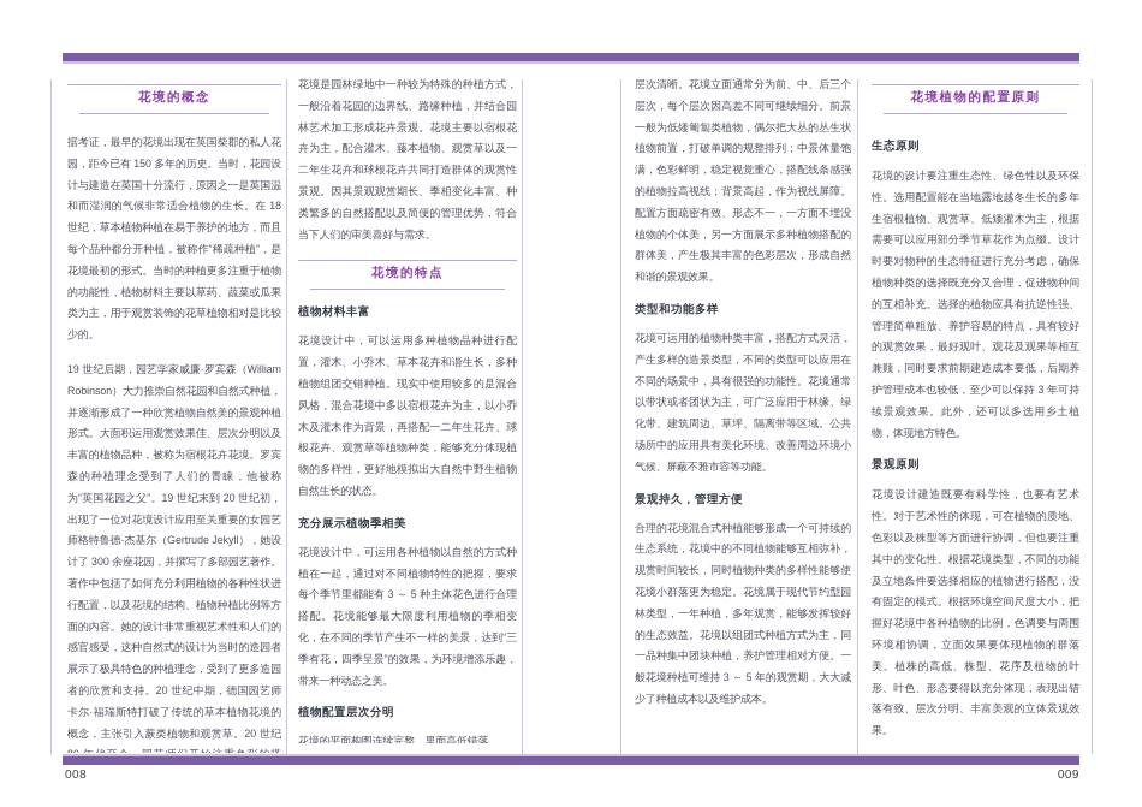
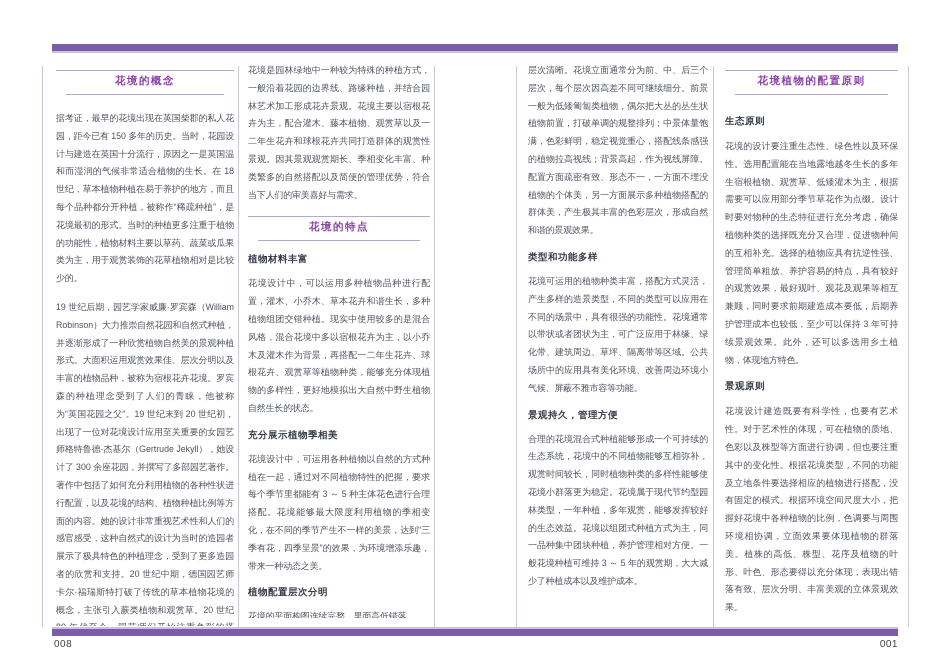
  花境的概念
  据考证，最早的花境出现在英国柴郡的私人花园，距今已有 150 多年的历史。当时，花园设计与建造在英国十分流行，原因之一是英国温和而湿润的气候非常适合植物的生长。在 18 世纪，草本植物种植在易于养护的地方，而且每个品种都分开种植，被称作“稀疏种植”，是花境最初的形式。当时的种植更多注重于植物的功能性，植物材料主要以草药、蔬菜或瓜果类为主，用于观赏装饰的花草植物相对是比较少的。
  19 世纪后期，园艺学家威廉·罗宾森（William Robinson）大力推崇自然花园和自然式种植，并逐渐形成了一种欣赏植物自然美的景观种植形式。大面积运用观赏效果佳、层次分明以及丰富的植物品种，被称为宿根花卉花境。罗宾森的种植理念受到了人们的青睐，他被称为“英国花园之父”。19 世纪末到 20 世纪初，出现了一位对花境设计应用至关重要的女园艺师格特鲁德·杰基尔（Gertrude Jekyll），她设计了 300 余座花园，并撰写了多部园艺著作。著作中包括了如何充分利用植物的各种性状进行配置，以及花境的结构、植物种植比例等方面的内容。她的设计非常重视艺术性和人们的感官感受，这种自然式的设计为当时的造园者展示了极具特色的种植理念，受到了更多造园者的欣赏和支持。20 世纪中期，德国园艺师卡尔·福瑞斯特打破了传统的草本植物花境的概念，主张引入蕨类植物和观赏草。20 世纪
  花境是园林绿地中一种较为特殊的种植方式，一般沿着花园的边界线、路缘种植，并结合园林艺术加工形成花卉景观。花境主要以宿根花卉为主，配合灌木、藤本植物、观赏草以及一二年生花卉和球根花卉共同打造群体的观赏性景观。因其景观观赏期长、季相变化丰富、种类繁多的自然搭配以及简便的管理优势，符合当下人们的审美喜好与需求。
  花境的特点
  植物材料丰富
  花境设计中，可以运用多种植物品种进行配置，灌木、小乔木、草本花卉和谐生长，多种植物组团交错种植。现实中使用较多的是混合风格，混合花境中多以宿根花卉为主，以小乔木及灌木作为背景，再搭配一二年生花卉、球根花卉、观赏草等植物种类，能够充分体现植物的多样性，更好地模拟出大自然中野生植物自然生长的状态。
  充分展示植物季相美
  花境设计中，可运用各种植物以自然的方式种植在一起，通过对不同植物特性的把握，要求每个季节里都能有 3 ～ 5 种主体花色进行合理搭配。花境能够最大限度利用植物的季相变化，在不同的季节产生不一样的美景，达到“三季有花，四季呈景”的效果，为环境增添乐趣，带来一种动态之美。
  植物配置层次分明
  花境的平面构图连续完整，里面高低错落、
  层次清晰。花境立面通常分为前、中、后三个层次，每个层次因高差不同可继续细分。前景一般为低矮匍匐类植物，偶尔把大丛的丛生状植物前置，打破单调的规整排列；中景体量饱满，色彩鲜明，稳定视觉重心，搭配线条感强的植物拉高视线；背景高起，作为视线屏障。配置方面疏密有致、形态不一，一方面不埋没植物的个体美，另一方面展示多种植物搭配的群体美，产生极其丰富的色彩层次，形成自然和谐的景观效果。
  类型和功能多样
  花境可运用的植物种类丰富，搭配方式灵活，产生多样的造景类型，不同的类型可以应用在不同的场景中，具有很强的功能性。花境通常以带状或者团状为主，可广泛应用于林缘、绿化带、建筑周边、草坪、隔离带等区域。公共场所中的应用具有美化环境、改善周边环境小气候、屏蔽不雅市容等功能。
  景观持久，管理方便
  合理的花境混合式种植能够形成一个可持续的生态系统，花境中的不同植物能够互相弥补，观赏时间较长，同时植物种类的多样性能够使花境小群落更为稳定。花境属于现代节约型园林类型，一年种植，多年观赏，能够发挥较好的生态效益。花境以组团式种植方式为主，同一品种集中团块种植，养护管理相对方便。一般花境种植可维持 3 ～ 5 年的观赏期，大大减少了种植成本以及维护成本。
  花境植物的配置原则
  生态原则
  花境的设计要注重生态性、绿色性以及环保性。选用配置能在当地露地越冬生长的多年生宿根植物、观赏草、低矮灌木为主，根据需要可以应用部分季节草花作为点缀。设计时要对物种的生态特征进行充分考虑，确保植物种类的选择既充分又合理，促进物种间的互相补充。选择的植物应具有抗逆性强、管理简单粗放、养护容易的特点，具有较好的观赏效果，最好观叶、观花及观果等相互兼顾，同时要求前期建造成本要低，后期养护管理成本也较低，至少可以保持 3 年可持续景观效果。此外，还可以多选用乡土植物，体现地方特色。
  景观原则
  花境设计建造既要有科学性，也要有艺术性。对于艺术性的体现，可在植物的质地、色彩以及株型等方面进行协调，但也要注重其中的变化性。根据花境类型，不同的功能及立地条件要选择相应的植物进行搭配，没有固定的模式。根据环境空间尺度大小，把握好花境中各种植物的比例，色调要与周围环境相协调，立面效果要体现植物的群落美。植株的高低、株型、花序及植物的叶形、叶色、形态要得以充分体现，表现出错落有致、层次分明、丰富美观的立体景观效果。
  008
- 009
+ 001
